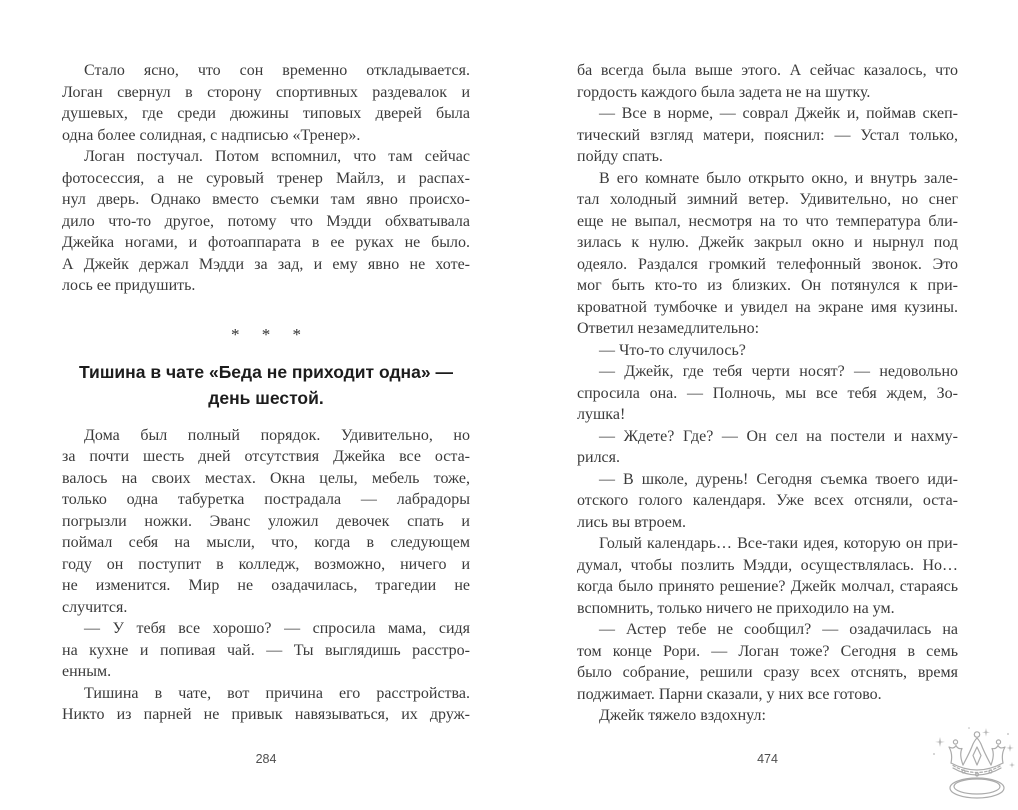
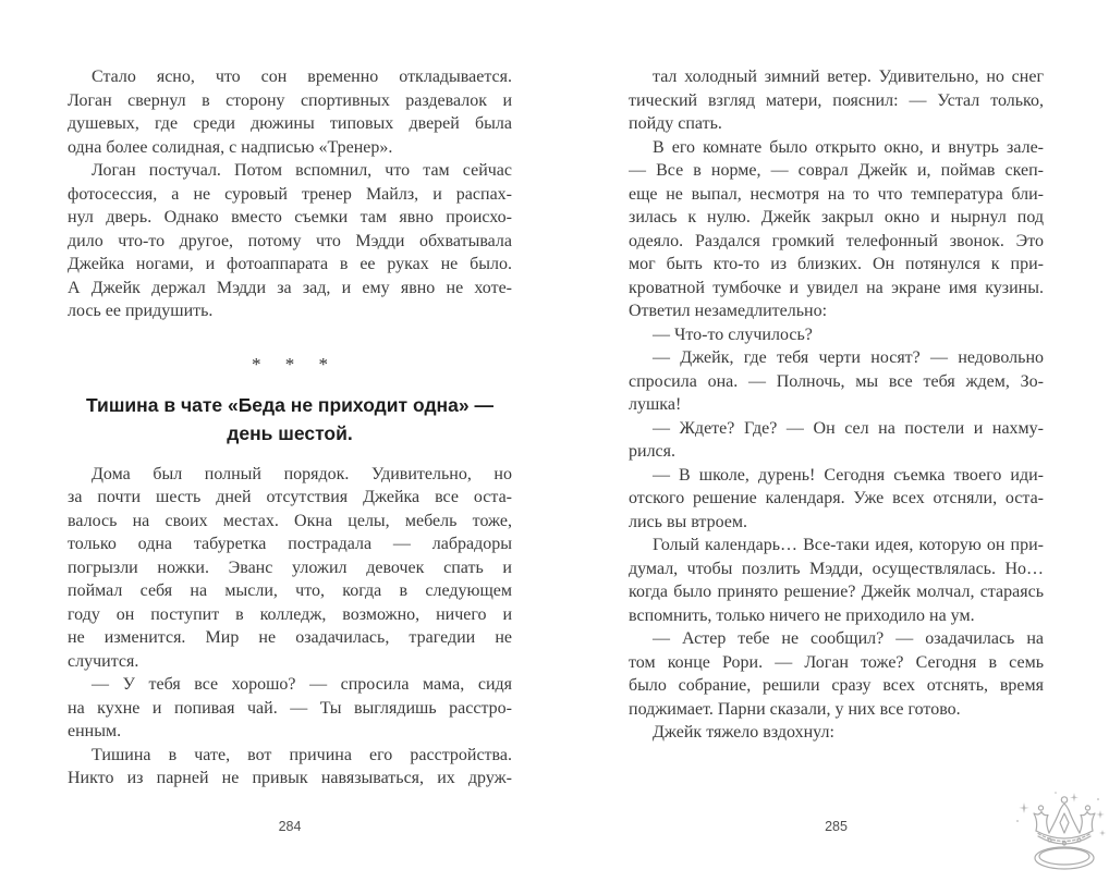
  Стало ясно, что сон временно откладывается.
  Логан свернул в сторону спортивных раздевалок и
  душевых, где среди дюжины типовых дверей была
  одна более солидная, с надписью «Тренер».
  Логан постучал. Потом вспомнил, что там сейчас
  фотосессия, а не суровый тренер Майлз, и распах-
  нул дверь. Однако вместо съемки там явно происхо-
  дило что-то другое, потому что Мэдди обхватывала
  Джейка ногами, и фотоаппарата в ее руках не было.
  А Джейк держал Мэдди за зад, и ему явно не хоте-
  лось ее придушить.
  * * *
  Тишина в чате «Беда не приходит одна» —
  день шестой.
  Дома был полный порядок. Удивительно, но
  за почти шесть дней отсутствия Джейка все оста-
  валось на своих местах. Окна целы, мебель тоже,
  только одна табуретка пострадала — лабрадоры
  погрызли ножки. Эванс уложил девочек спать и
  поймал себя на мысли, что, когда в следующем
  году он поступит в колледж, возможно, ничего и
  не изменится. Мир не озадачилась, трагедии не
  случится.
  — У тебя все хорошо? — спросила мама, сидя
  на кухне и попивая чай. — Ты выглядишь расстро-
  енным.
  Тишина в чате, вот причина его расстройства.
  Никто из парней не привык навязываться, их друж-
  284
- ба всегда была выше этого. А сейчас казалось, что
- гордость каждого была задета не на шутку.
- — Все в норме, — соврал Джейк и, поймав скеп-
+ тал холодный зимний ветер. Удивительно, но снег
  тический взгляд матери, пояснил: — Устал только,
  пойду спать.
  В его комнате было открыто окно, и внутрь зале-
- тал холодный зимний ветер. Удивительно, но снег
+ — Все в норме, — соврал Джейк и, поймав скеп-
  еще не выпал, несмотря на то что температура бли-
  зилась к нулю. Джейк закрыл окно и нырнул под
  одеяло. Раздался громкий телефонный звонок. Это
  мог быть кто-то из близких. Он потянулся к при-
  кроватной тумбочке и увидел на экране имя кузины.
  Ответил незамедлительно:
  — Что-то случилось?
  — Джейк, где тебя черти носят? — недовольно
  спросила она. — Полночь, мы все тебя ждем, Зо-
  лушка!
  — Ждете? Где? — Он сел на постели и нахму-
  рился.
  — В школе, дурень! Сегодня съемка твоего иди-
- отского голого календаря. Уже всех отсняли, оста-
+ отского решение календаря. Уже всех отсняли, оста-
  лись вы втроем.
  Голый календарь… Все-таки идея, которую он при-
  думал, чтобы позлить Мэдди, осуществлялась. Но…
  когда было принято решение? Джейк молчал, стараясь
  вспомнить, только ничего не приходило на ум.
  — Астер тебе не сообщил? — озадачилась на
  том конце Рори. — Логан тоже? Сегодня в семь
  было собрание, решили сразу всех отснять, время
  поджимает. Парни сказали, у них все готово.
  Джейк тяжело вздохнул:
- 474
+ 285
